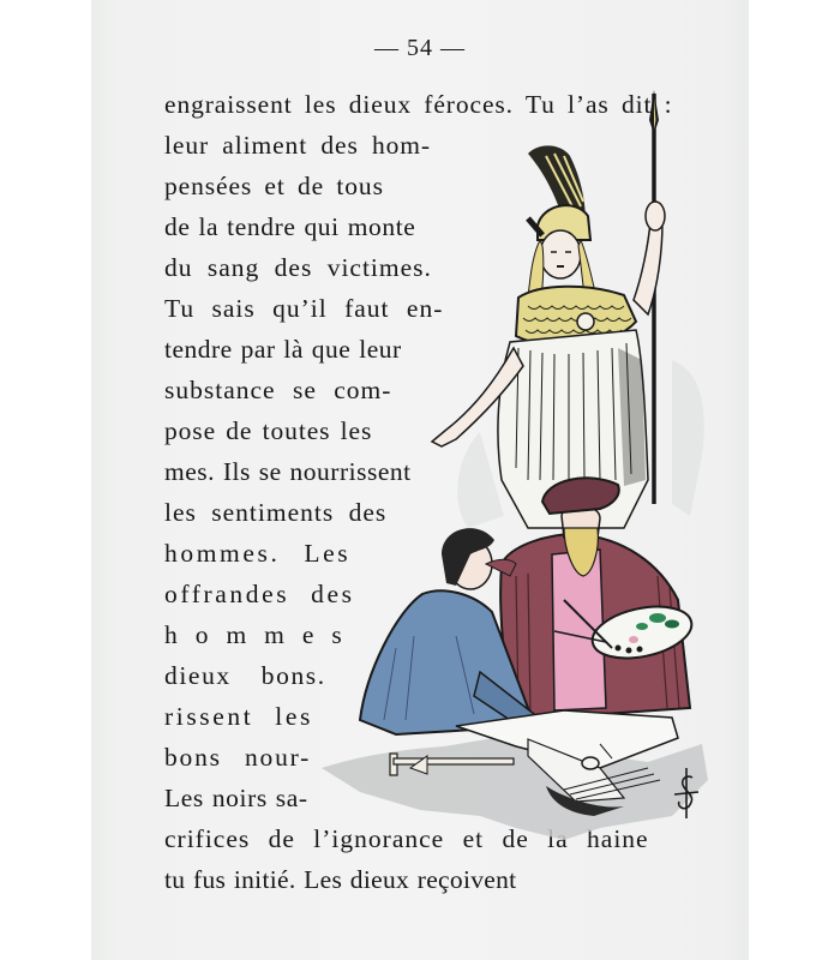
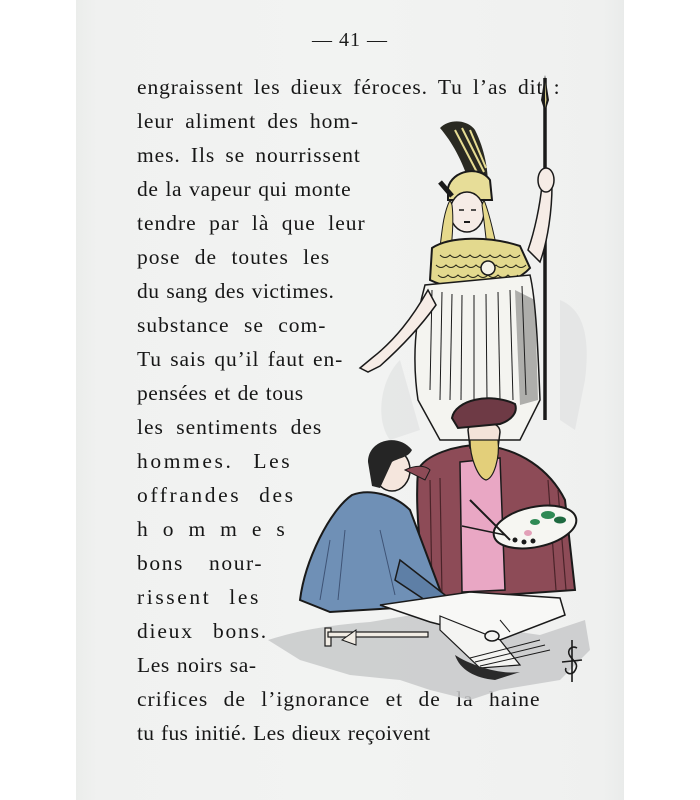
- — 54 —
+ — 41 —
  engraissent les dieux féroces. Tu l’as dit :
  leur aliment des hom-
- pensées et de tous
+ mes. Ils se nourrissent
- de la tendre qui monte
+ de la vapeur qui monte
- du sang des victimes.
+ tendre par là que leur
- Tu sais qu’il faut en-
+ pose de toutes les
- tendre par là que leur
+ du sang des victimes.
  substance se com-
- pose de toutes les
+ Tu sais qu’il faut en-
- mes. Ils se nourrissent
+ pensées et de tous
  les sentiments des
  hommes. Les
  offrandes des
  h o m m e s
- dieux bons.
+ bons nour-
  rissent les
- bons nour-
+ dieux bons.
  Les noirs sa-
  crifices de l’ignorance et de la haine
  tu fus initié. Les dieux reçoivent
